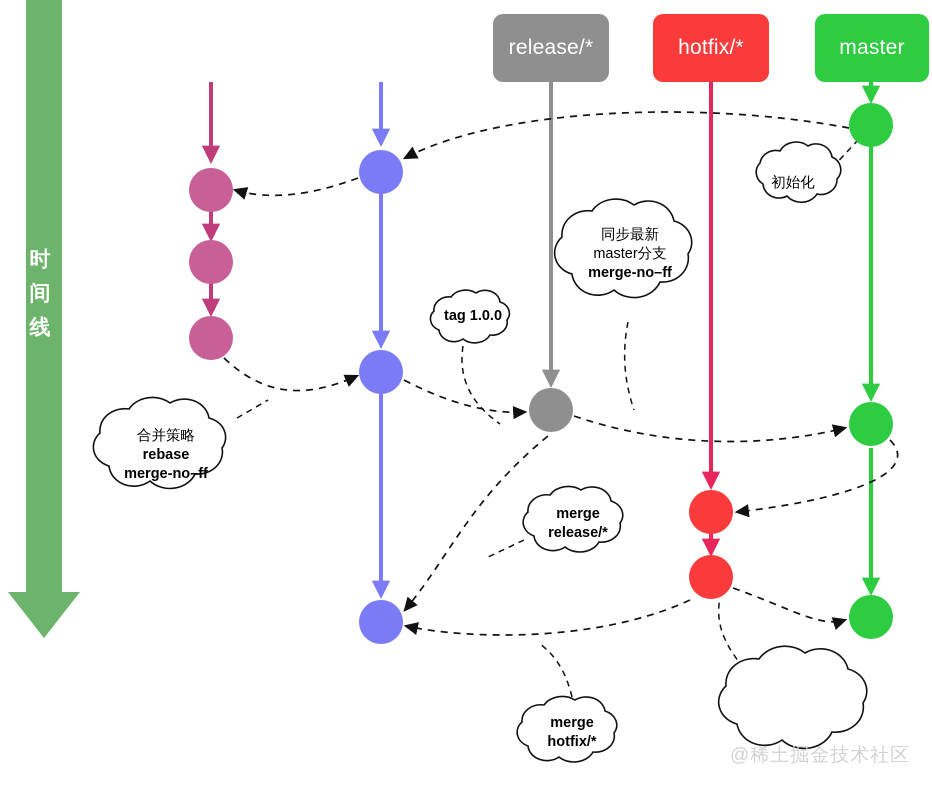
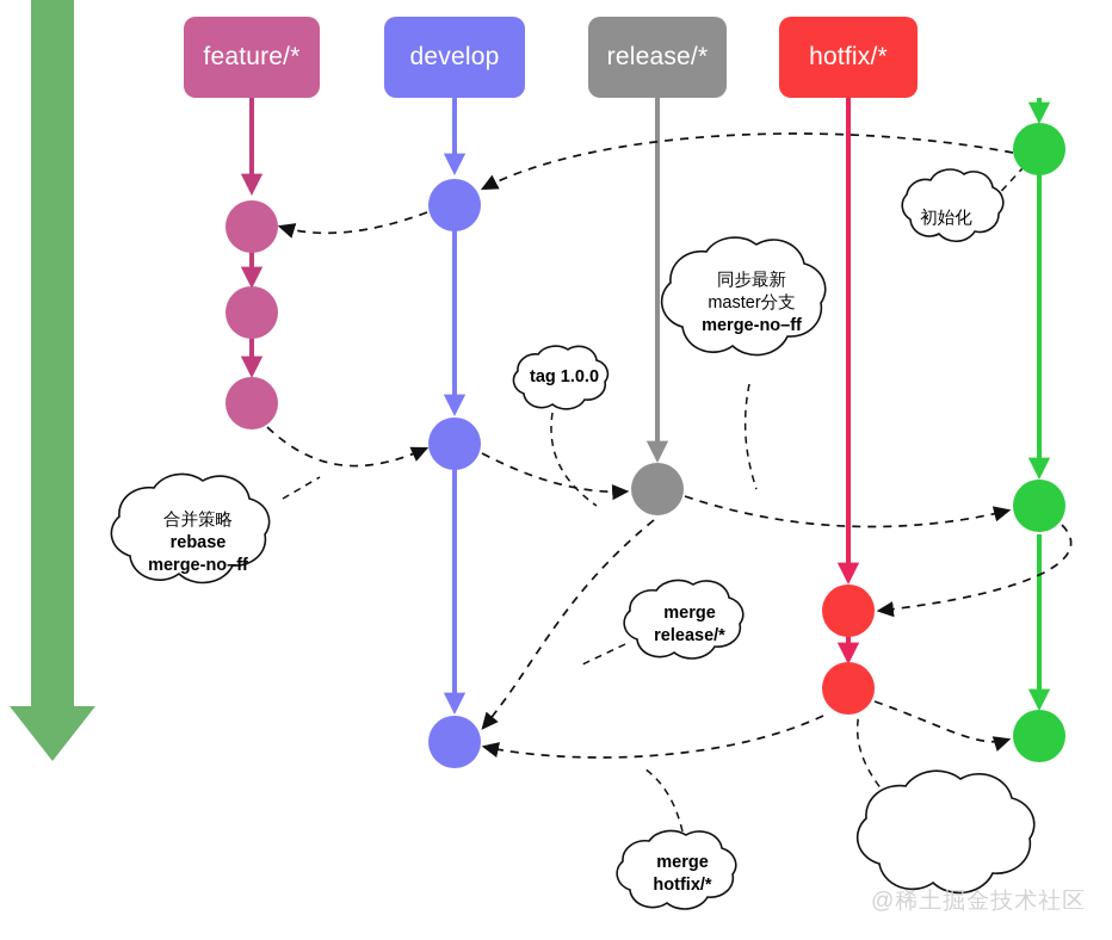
+ feature/*
+ develop
  release/*
  hotfix/*
- master
- 时
- 间
- 线
  初始化
  同步最新
  master分支
  merge-no–ff
  tag 1.0.0
  合并策略
  rebase
  merge-no–ff
  merge
  release/*
  merge
  hotfix/*
  @稀土掘金技术社区
